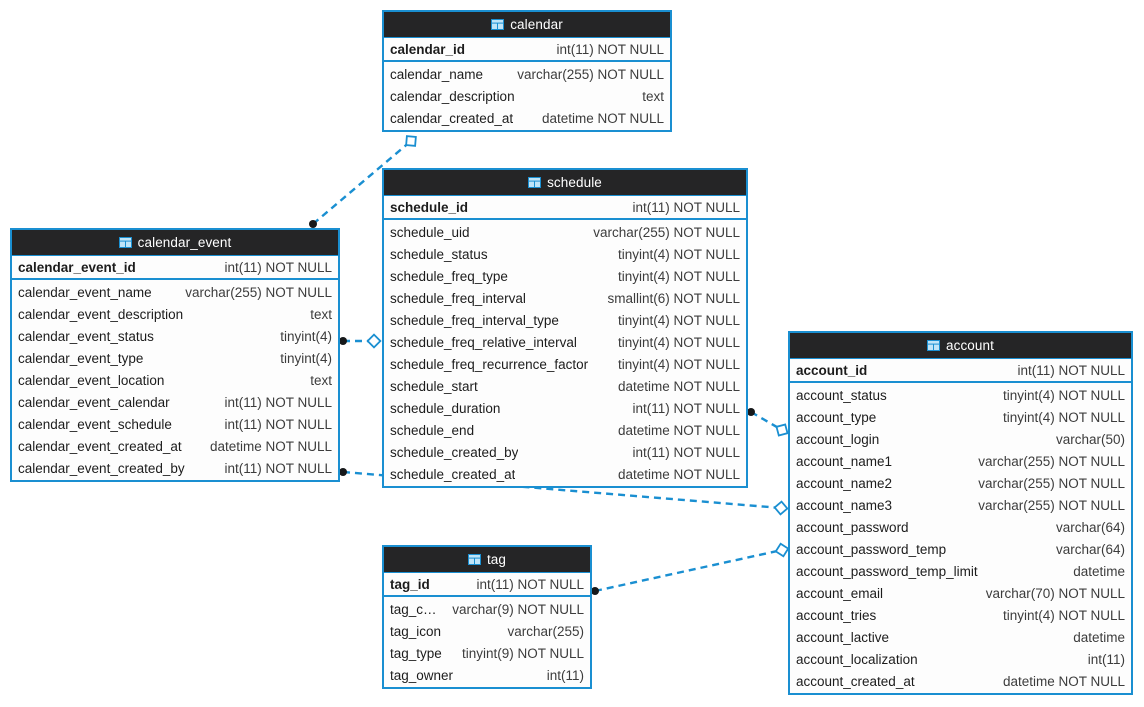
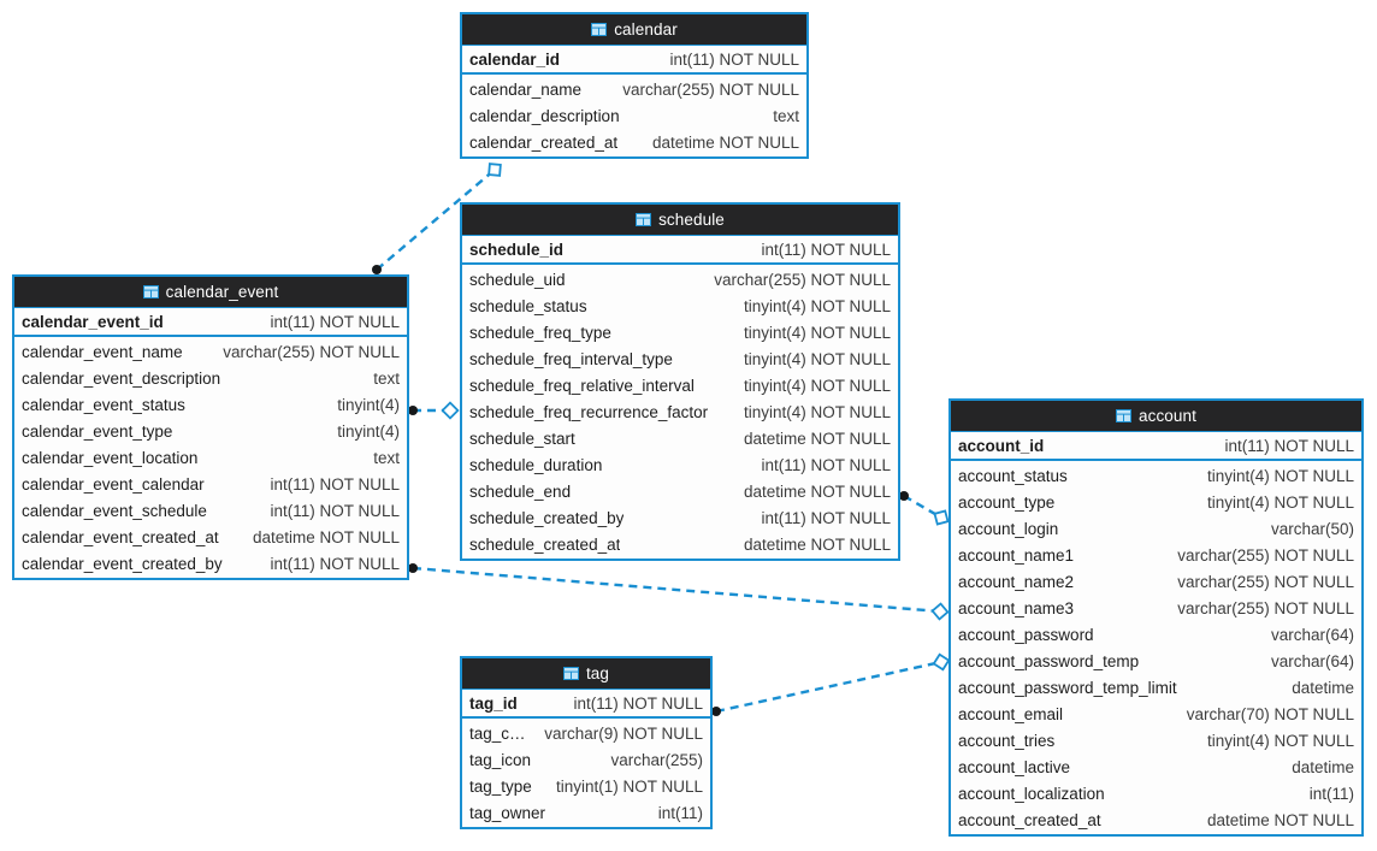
  calendar
  calendar_id
  int(11) NOT NULL
  calendar_name
  varchar(255) NOT NULL
  calendar_description
  text
  calendar_created_at
  datetime NOT NULL
  calendar_event
  calendar_event_id
  int(11) NOT NULL
  calendar_event_name
  varchar(255) NOT NULL
  calendar_event_description
  text
  calendar_event_status
  tinyint(4)
  calendar_event_type
  tinyint(4)
  calendar_event_location
  text
  calendar_event_calendar
  int(11) NOT NULL
  calendar_event_schedule
  int(11) NOT NULL
  calendar_event_created_at
  datetime NOT NULL
  calendar_event_created_by
  int(11) NOT NULL
  schedule
  schedule_id
  int(11) NOT NULL
  schedule_uid
  varchar(255) NOT NULL
  schedule_status
  tinyint(4) NOT NULL
  schedule_freq_type
  tinyint(4) NOT NULL
- schedule_freq_interval
- smallint(6) NOT NULL
  schedule_freq_interval_type
  tinyint(4) NOT NULL
  schedule_freq_relative_interval
  tinyint(4) NOT NULL
  schedule_freq_recurrence_factor
  tinyint(4) NOT NULL
  schedule_start
  datetime NOT NULL
  schedule_duration
  int(11) NOT NULL
  schedule_end
  datetime NOT NULL
  schedule_created_by
  int(11) NOT NULL
  schedule_created_at
  datetime NOT NULL
  tag
  tag_id
  int(11) NOT NULL
  tag_colo
  varchar(9) NOT NULL
  tag_icon
  varchar(255)
  tag_type
- tinyint(9) NOT NULL
+ tinyint(1) NOT NULL
  tag_owner
  int(11)
  account
  account_id
  int(11) NOT NULL
  account_status
  tinyint(4) NOT NULL
  account_type
  tinyint(4) NOT NULL
  account_login
  varchar(50)
  account_name1
  varchar(255) NOT NULL
  account_name2
  varchar(255) NOT NULL
  account_name3
  varchar(255) NOT NULL
  account_password
  varchar(64)
  account_password_temp
  varchar(64)
  account_password_temp_limit
  datetime
  account_email
  varchar(70) NOT NULL
  account_tries
  tinyint(4) NOT NULL
  account_lactive
  datetime
  account_localization
  int(11)
  account_created_at
  datetime NOT NULL
